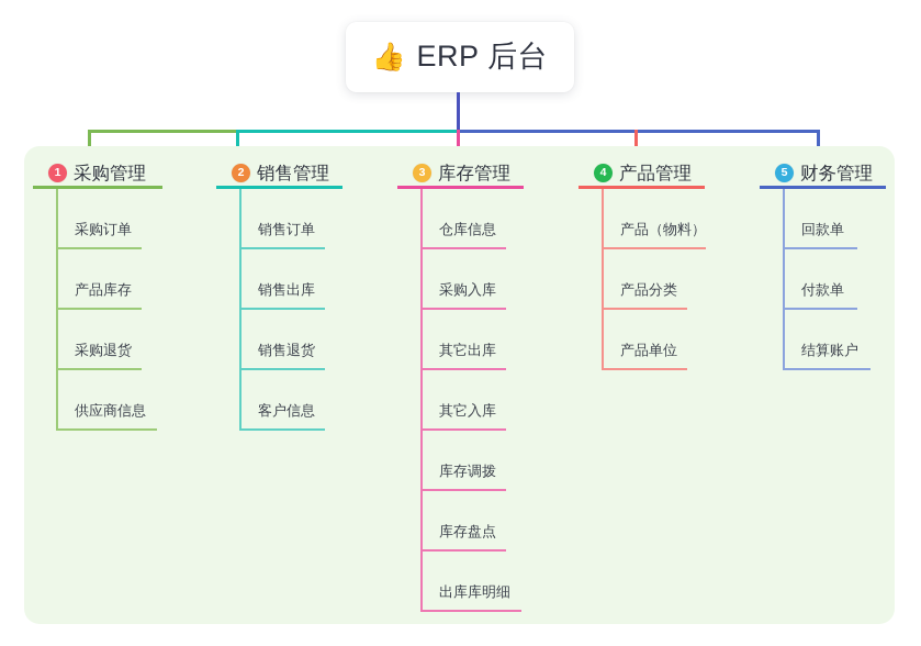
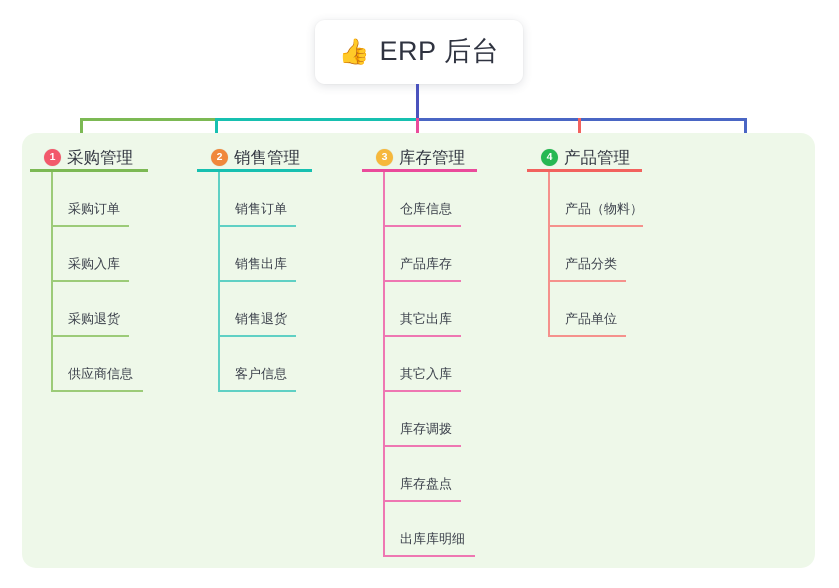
  👍
  ERP 后台
  1
  采购管理
  采购订单
- 产品库存
+ 采购入库
  采购退货
  供应商信息
  2
  销售管理
  销售订单
  销售出库
  销售退货
  客户信息
  3
  库存管理
  仓库信息
- 采购入库
+ 产品库存
  其它出库
  其它入库
  库存调拨
  库存盘点
  出库库明细
  4
  产品管理
  产品（物料）
  产品分类
  产品单位
- 5
- 财务管理
- 回款单
- 付款单
- 结算账户
